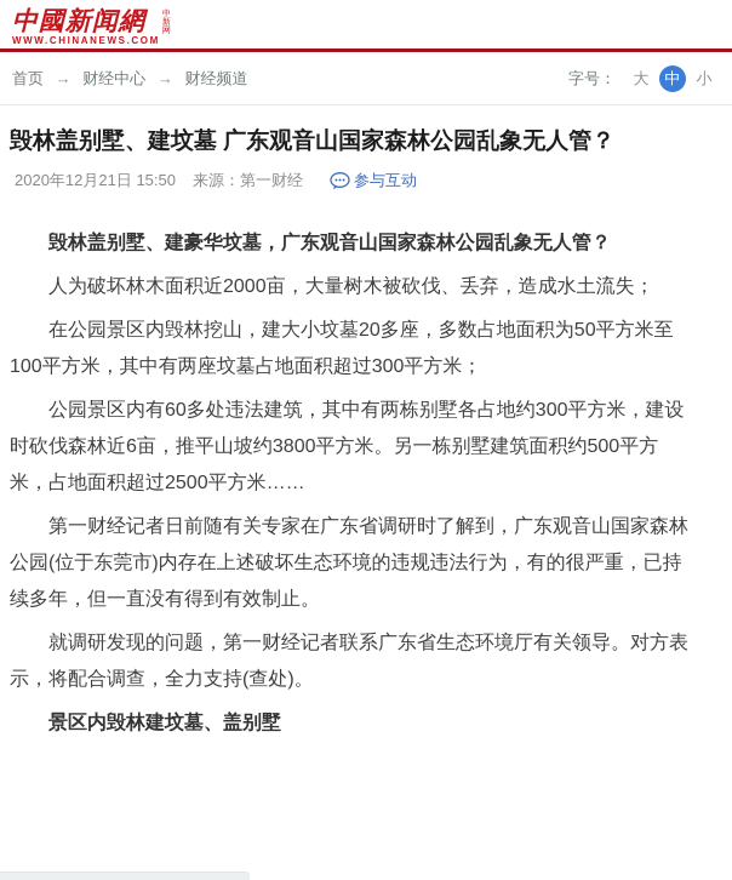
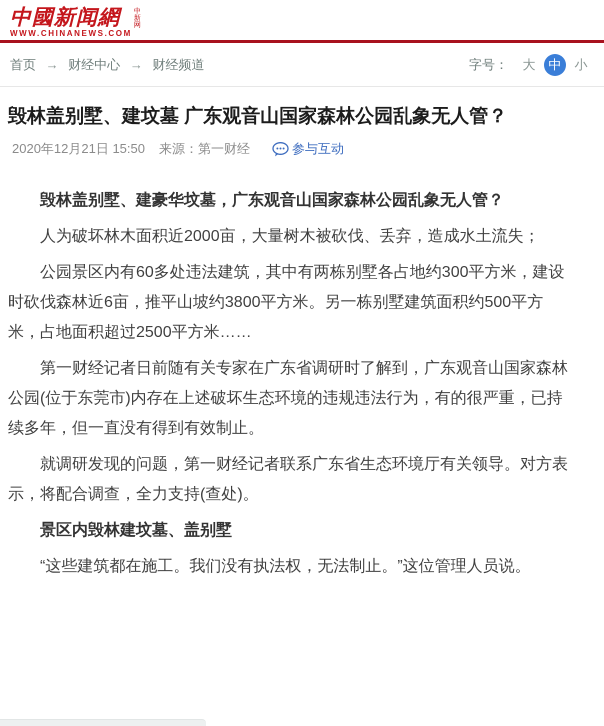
  中國新闻網
  WWW.CHINANEWS.COM
  首页 → 财经中心 → 财经频道
  字号：
  大
  中
  小
  毁林盖别墅、建坟墓 广东观音山国家森林公园乱象无人管？
  2020年12月21日 15:50
  来源：第一财经
  参与互动
  毁林盖别墅、建豪华坟墓，广东观音山国家森林公园乱象无人管？
  人为破坏林木面积近2000亩，大量树木被砍伐、丢弃，造成水土流失；
- 在公园景区内毁林挖山，建大小坟墓20多座，多数占地面积为50平方米至100平方米，其中有两座坟墓占地面积超过300平方米；
  公园景区内有60多处违法建筑，其中有两栋别墅各占地约300平方米，建设时砍伐森林近6亩，推平山坡约3800平方米。另一栋别墅建筑面积约500平方米，占地面积超过2500平方米……
  第一财经记者日前随有关专家在广东省调研时了解到，广东观音山国家森林公园(位于东莞市)内存在上述破坏生态环境的违规违法行为，有的很严重，已持续多年，但一直没有得到有效制止。
  就调研发现的问题，第一财经记者联系广东省生态环境厅有关领导。对方表示，将配合调查，全力支持(查处)。
  景区内毁林建坟墓、盖别墅
+ “这些建筑都在施工。我们没有执法权，无法制止。”这位管理人员说。
